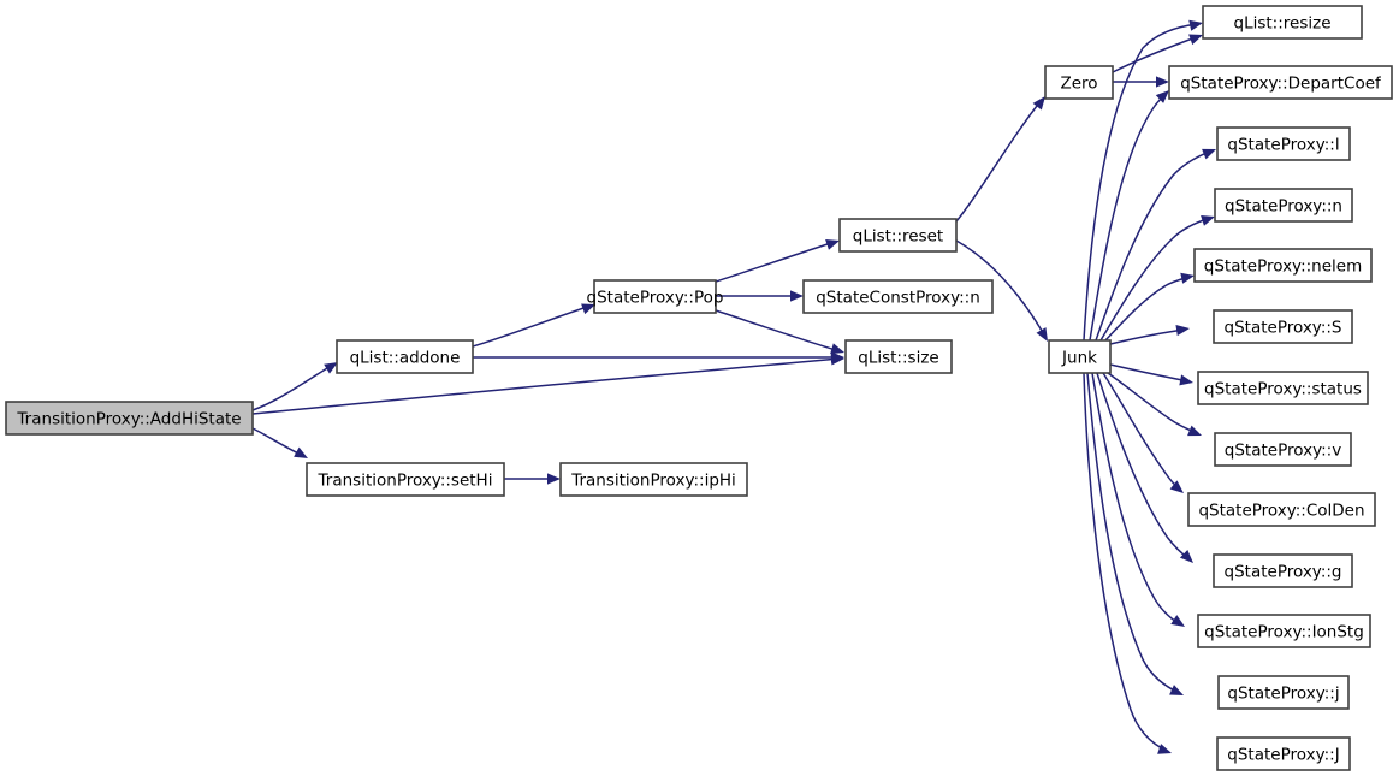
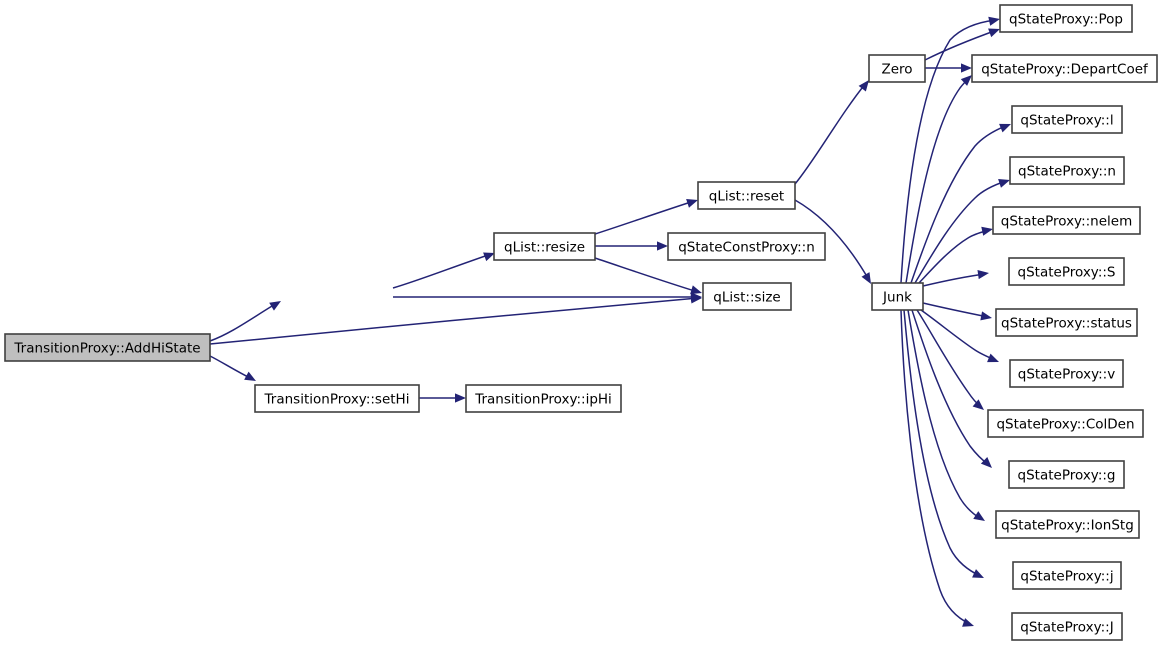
  TransitionProxy::AddHiState
- qList::addone
  TransitionProxy::setHi
- qStateProxy::Pop
+ qList::resize
  TransitionProxy::ipHi
  qList::reset
  qStateConstProxy::n
  qList::size
  Zero
  Junk
- qList::resize
+ qStateProxy::Pop
  qStateProxy::DepartCoef
  qStateProxy::l
  qStateProxy::n
  qStateProxy::nelem
  qStateProxy::S
  qStateProxy::status
  qStateProxy::v
  qStateProxy::ColDen
  qStateProxy::g
  qStateProxy::IonStg
  qStateProxy::j
  qStateProxy::J
